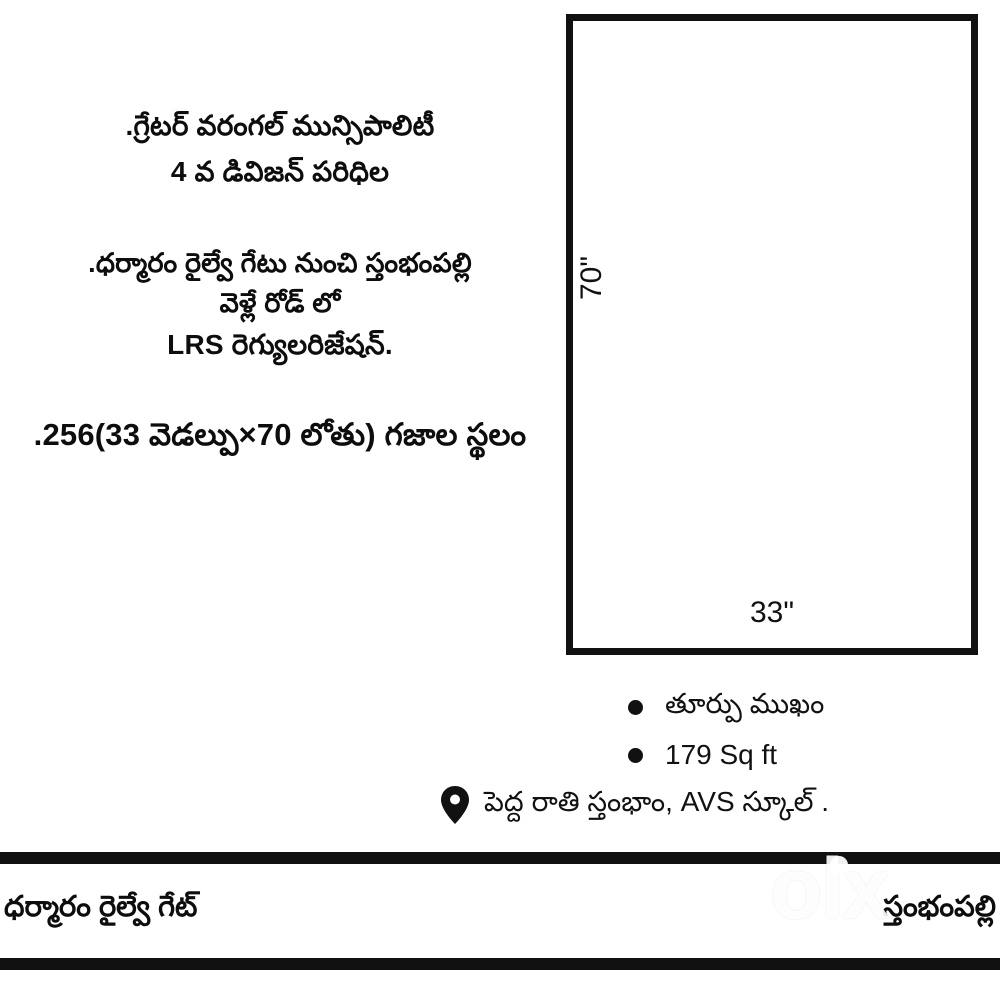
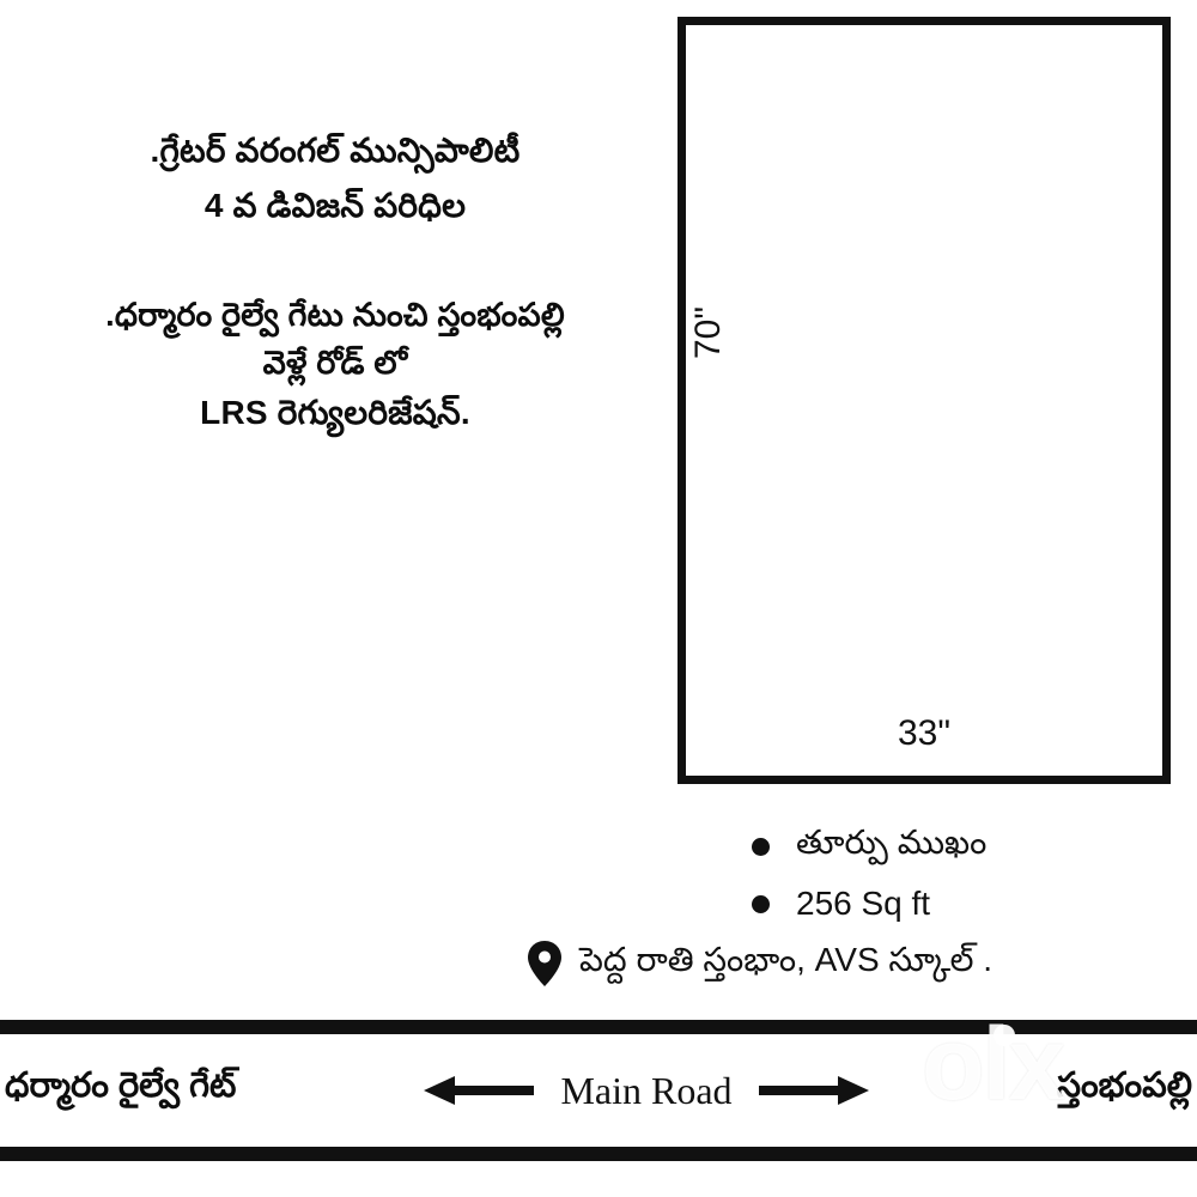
  .గ్రేటర్ వరంగల్ మున్సిపాలిటీ
  4 వ డివిజన్ పరిధిల
  .ధర్మారం రైల్వే గేటు నుంచి స్తంభంపల్లి
  వెళ్లే రోడ్ లో
  LRS రెగ్యులరిజేషన్.
- .256(33 వెడల్పు×70 లోతు) గజాల స్థలం
  33"
  తూర్పు ముఖం
- 179 Sq ft
+ 256 Sq ft
  పెద్ద రాతి స్తంభాం, AVS స్కూల్ .
  ధర్మారం రైల్వే గేట్
+ Main Road
  స్తంభంపల్లి
  olx
